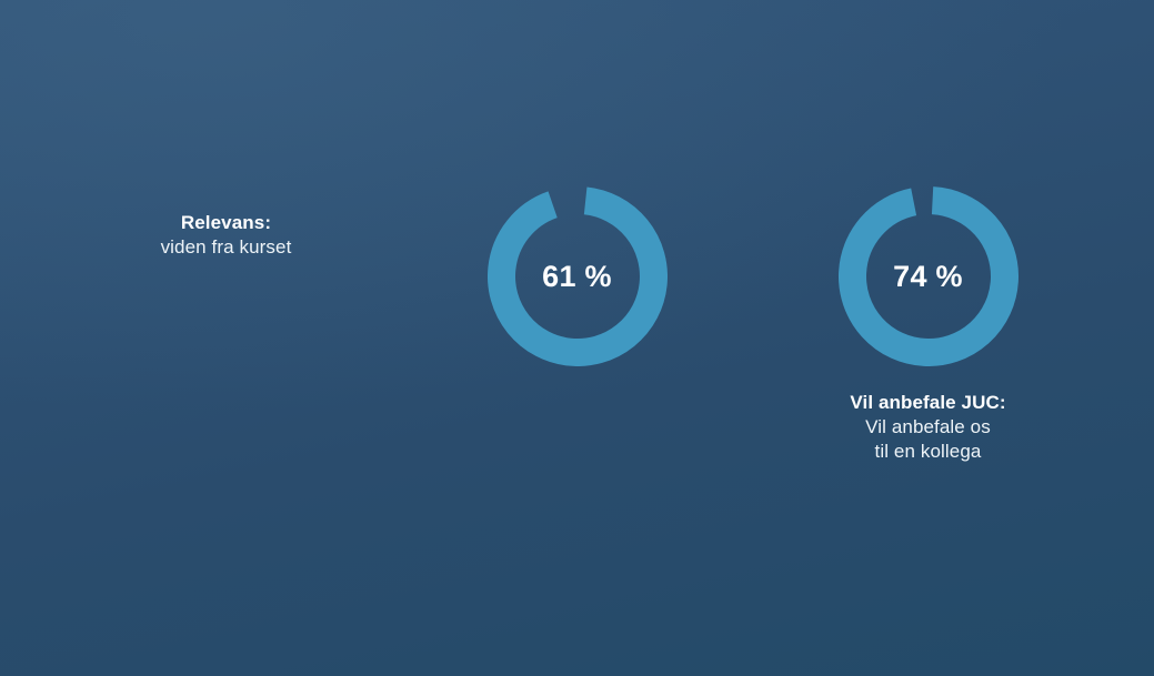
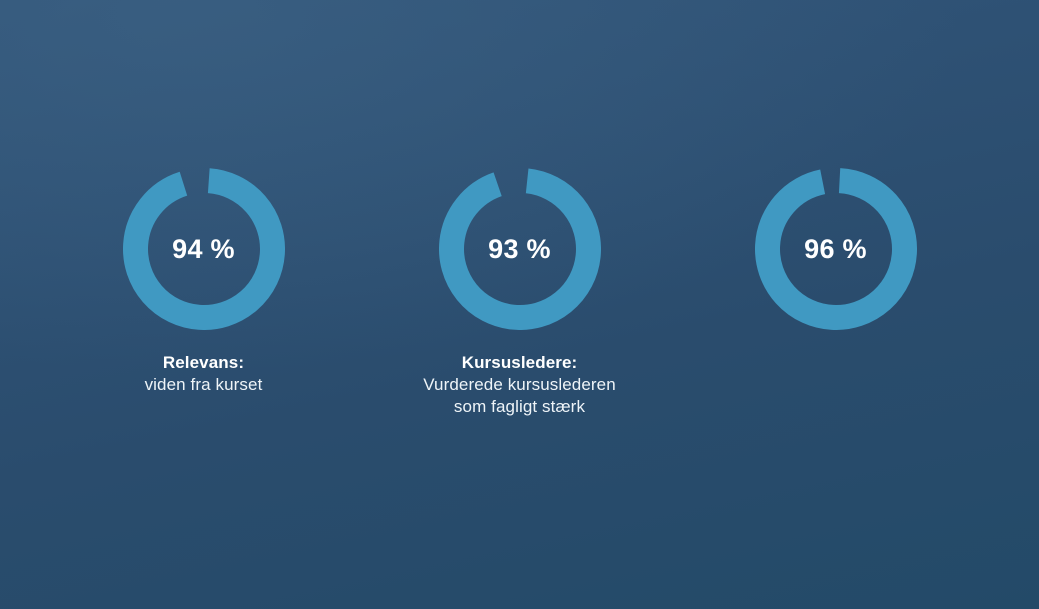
+ 94 %
  Relevans:
  viden fra kurset
- 61 %
+ 93 %
+ Kursusledere:
+ Vurderede kursuslederen
+ som fagligt stærk
- 74 %
+ 96 %
- Vil anbefale JUC:
- Vil anbefale os
- til en kollega
